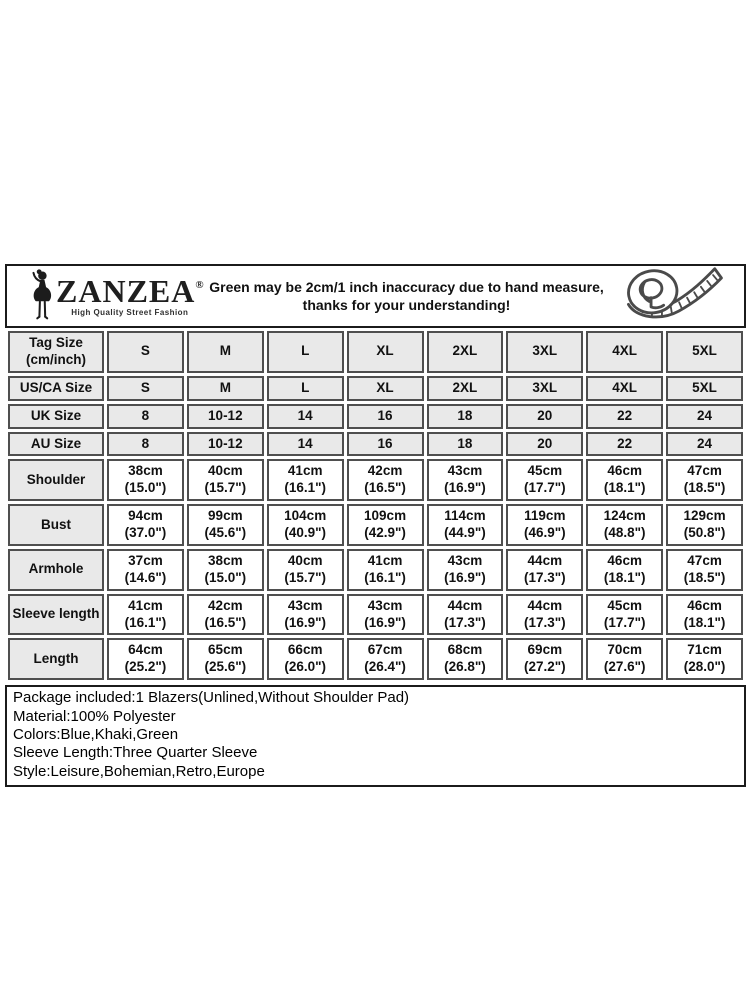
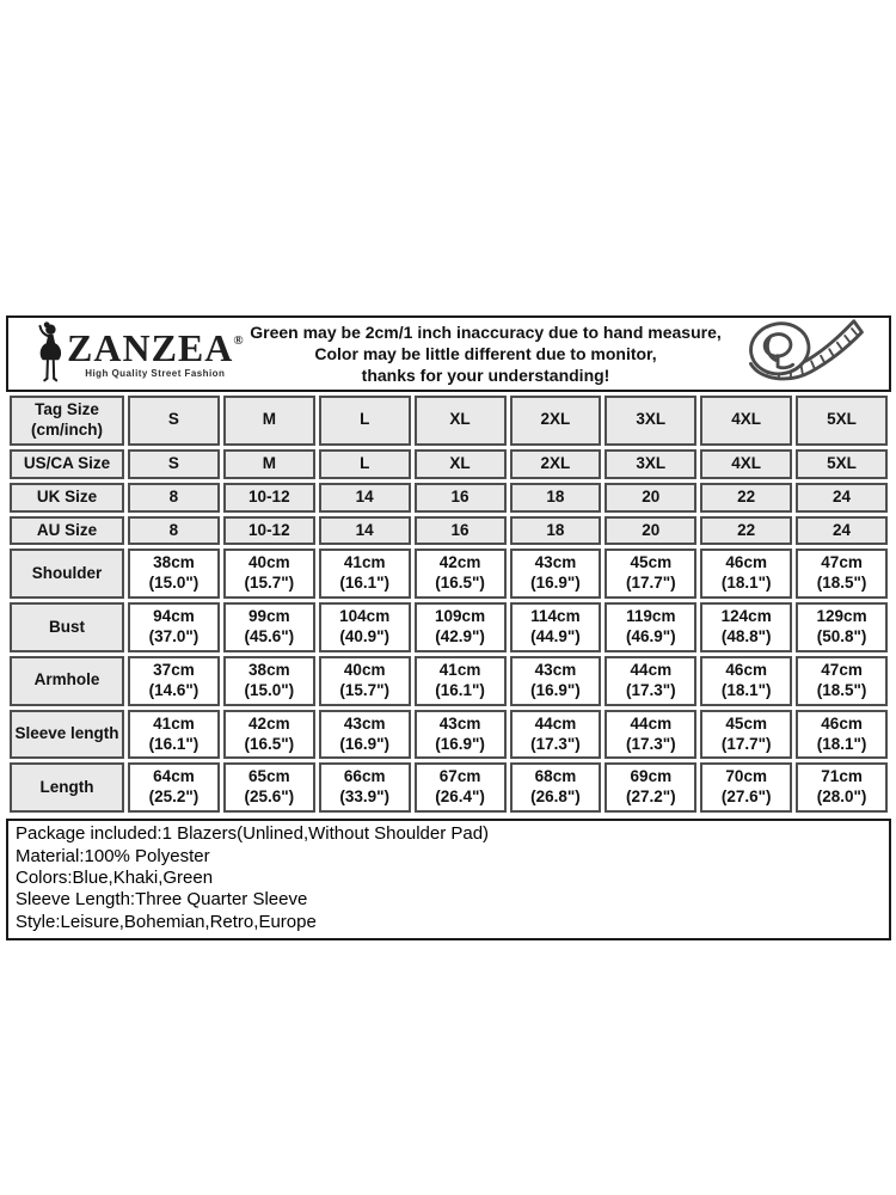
  ZANZEA®
  High Quality Street Fashion
  Green may be 2cm/1 inch inaccuracy due to hand measure,
+ Color may be little different due to monitor,
  thanks for your understanding!
  Tag Size(cm/inch)	S	M	L	XL	2XL	3XL	4XL	5XL
  US/CA Size	S	M	L	XL	2XL	3XL	4XL	5XL
  UK Size	8	10-12	14	16	18	20	22	24
  AU Size	8	10-12	14	16	18	20	22	24
  Shoulder	38cm(15.0")	40cm(15.7")	41cm(16.1")	42cm(16.5")	43cm(16.9")	45cm(17.7")	46cm(18.1")	47cm(18.5")
  Bust	94cm(37.0")	99cm(45.6")	104cm(40.9")	109cm(42.9")	114cm(44.9")	119cm(46.9")	124cm(48.8")	129cm(50.8")
  Armhole	37cm(14.6")	38cm(15.0")	40cm(15.7")	41cm(16.1")	43cm(16.9")	44cm(17.3")	46cm(18.1")	47cm(18.5")
  Sleeve length	41cm(16.1")	42cm(16.5")	43cm(16.9")	43cm(16.9")	44cm(17.3")	44cm(17.3")	45cm(17.7")	46cm(18.1")
- Length	64cm(25.2")	65cm(25.6")	66cm(26.0")	67cm(26.4")	68cm(26.8")	69cm(27.2")	70cm(27.6")	71cm(28.0")
+ Length	64cm(25.2")	65cm(25.6")	66cm(33.9")	67cm(26.4")	68cm(26.8")	69cm(27.2")	70cm(27.6")	71cm(28.0")
  Package included:1 Blazers(Unlined,Without Shoulder Pad)
  Material:100% Polyester
  Colors:Blue,Khaki,Green
  Sleeve Length:Three Quarter Sleeve
  Style:Leisure,Bohemian,Retro,Europe
